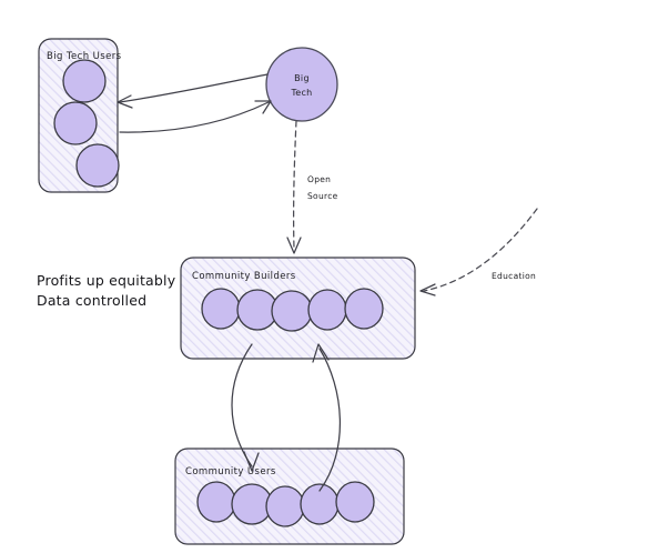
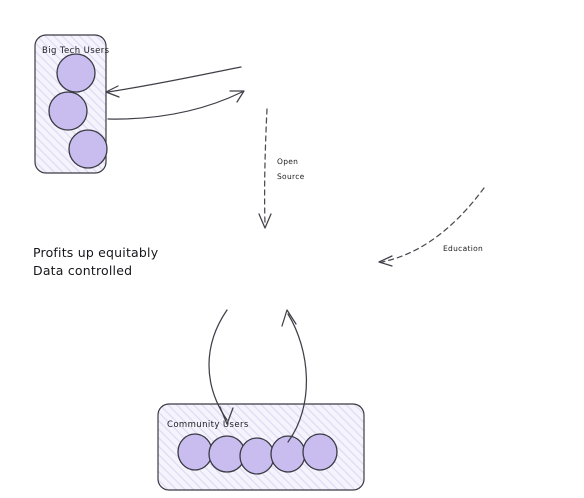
  Big Tech Users
- Big
- Tech
- Community Builders
  Community Users
  Open
  Source
  Education
  Profits up equitably
  Data controlled
